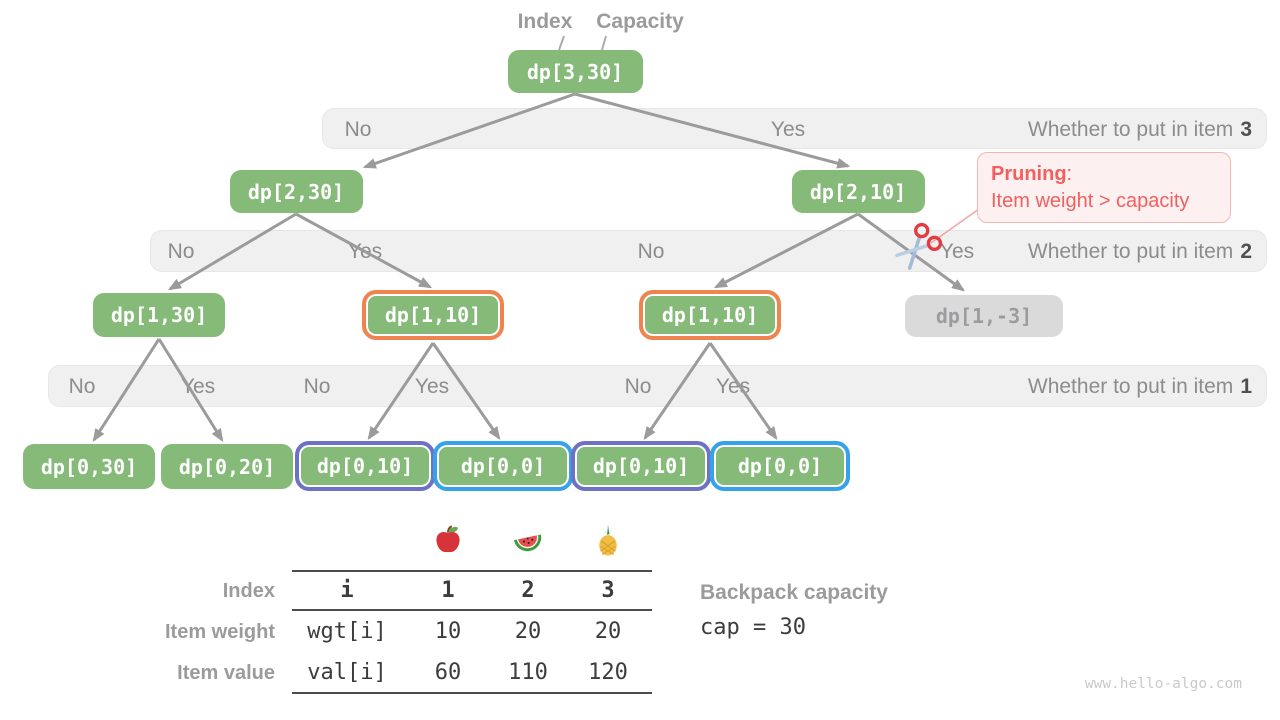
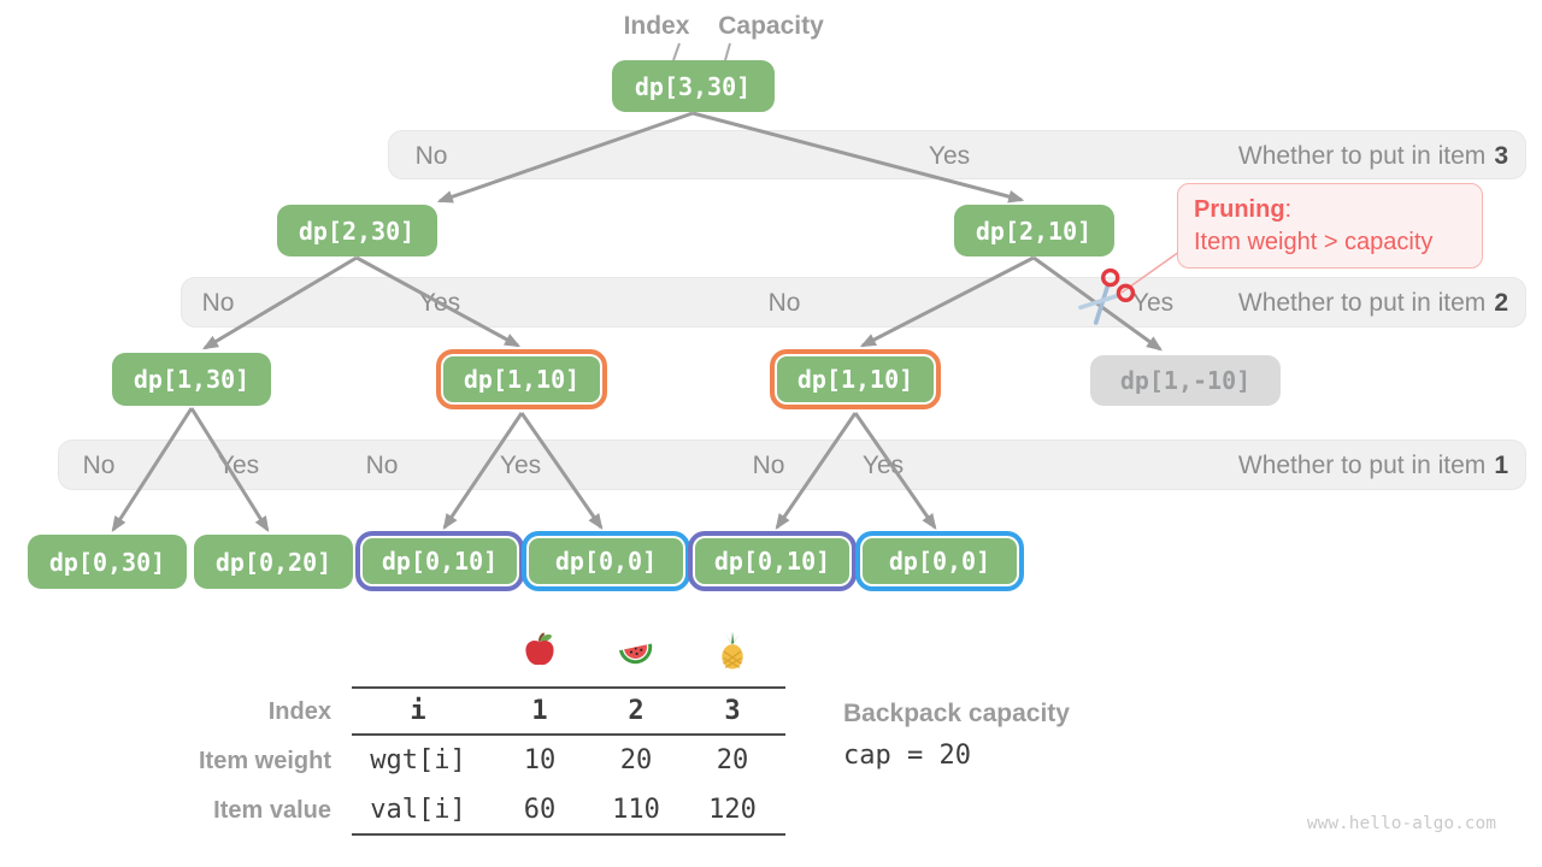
  Index
  Capacity
  No
  Yes
  Whether to put in item 3
  No
  No
  Yes
  Whether to put in item 2
  No
  No
  Yes
  No
  Yes
  Whether to put in item 1
  dp[3,30]
  dp[2,30]
  dp[2,10]
  dp[1,30]
  dp[1,10]
  dp[1,10]
- dp[1,-3]
+ dp[1,-10]
  dp[0,30]
  dp[0,20]
  dp[0,10]
  dp[0,0]
  dp[0,10]
  dp[0,0]
  Pruning:
  Item weight > capacity
  Index
  i
  1
  2
  3
  Item weight
  wgt[i]
  10
  20
  20
  Item value
  val[i]
  60
  110
  120
  Backpack capacity
- cap = 30
+ cap = 20
  www.hello-algo.com
